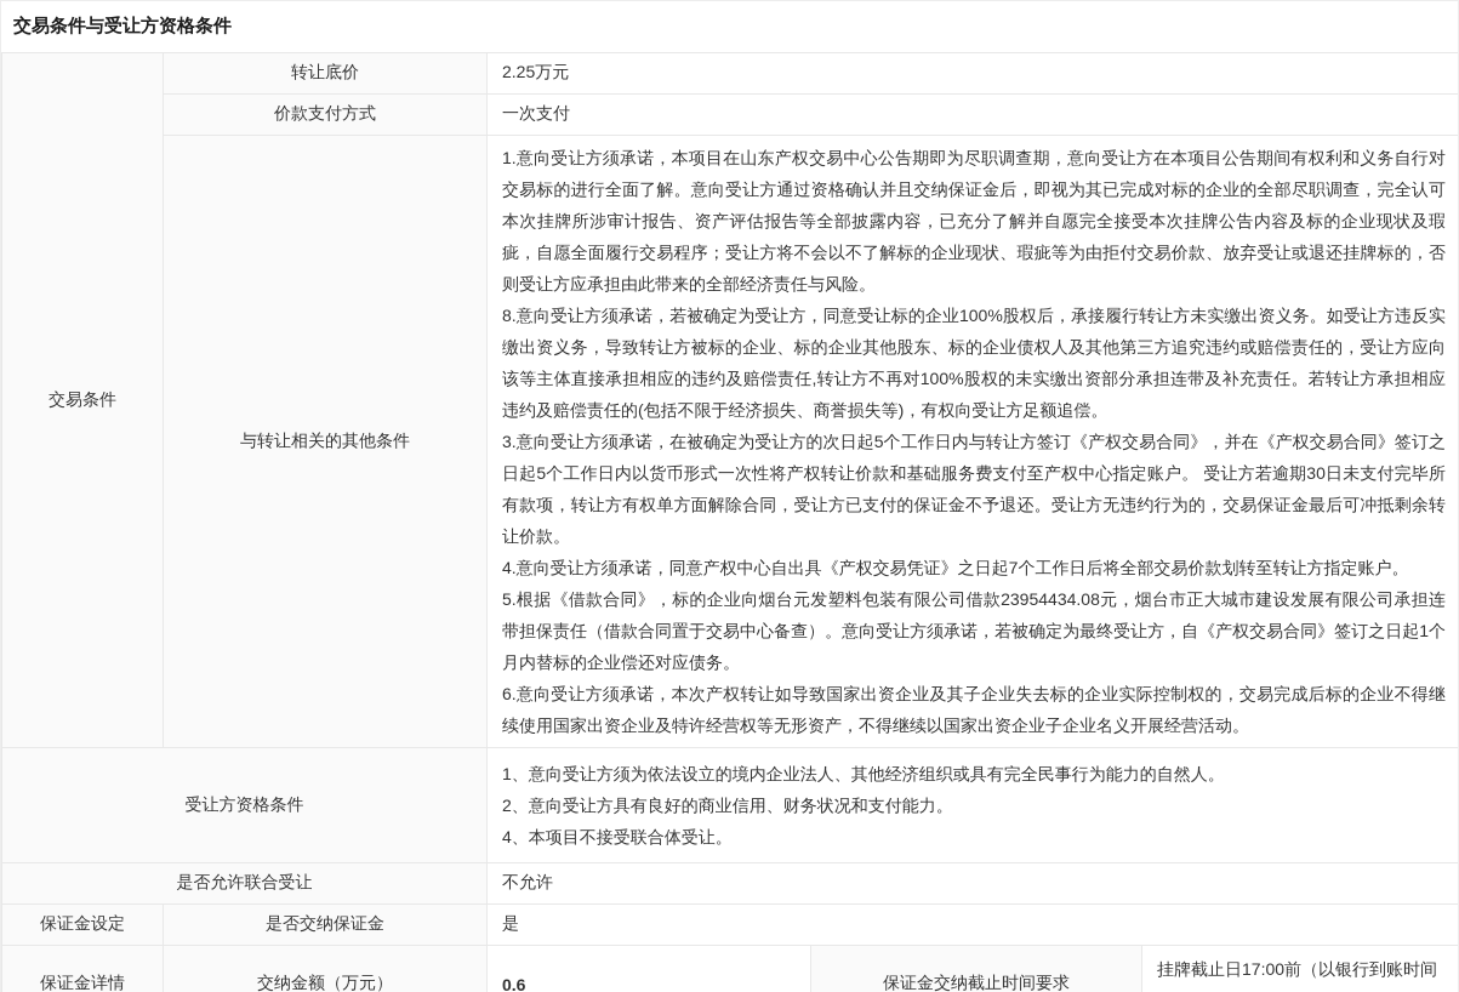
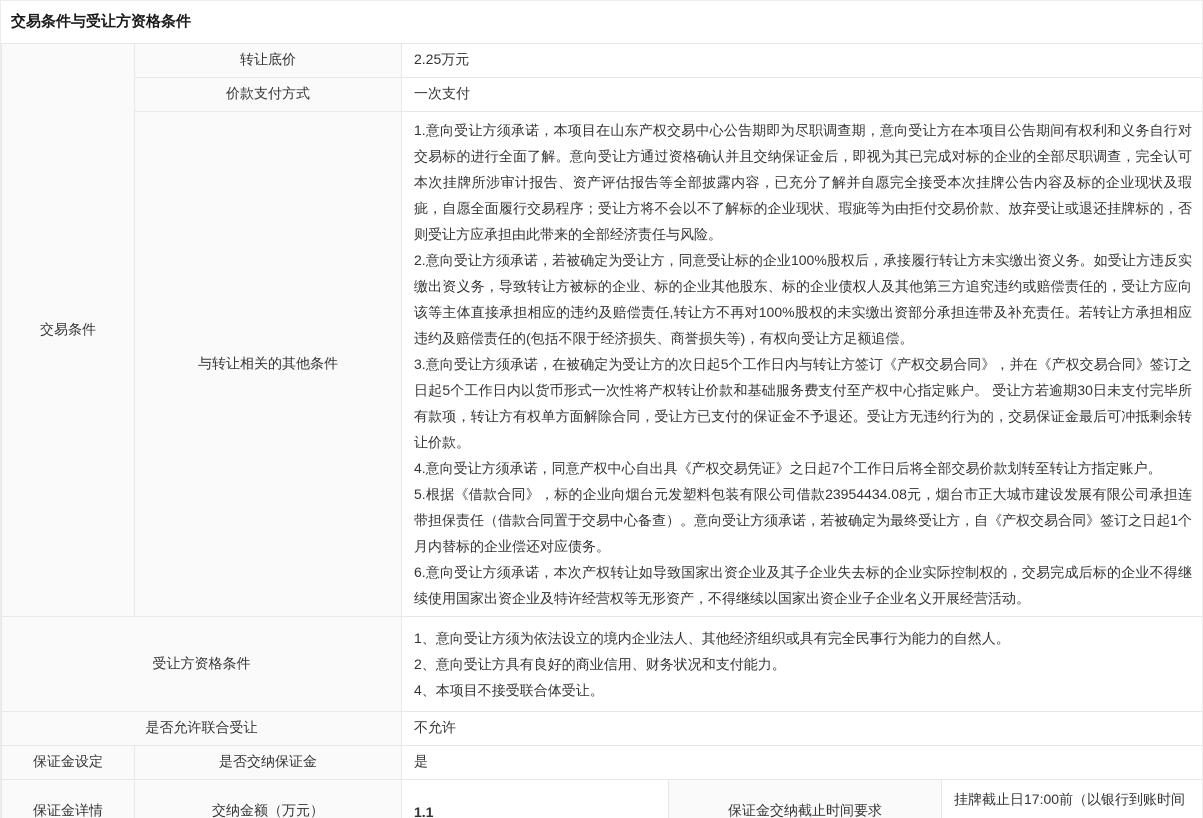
  交易条件与受让方资格条件
  交易条件	转让底价	2.25万元
  价款支付方式	一次支付
- 与转让相关的其他条件	1.意向受让方须承诺，本项目在山东产权交易中心公告期即为尽职调查期，意向受让方在本项目公告期间有权利和义务自行对交易标的进行全面了解。意向受让方通过资格确认并且交纳保证金后，即视为其已完成对标的企业的全部尽职调查，完全认可本次挂牌所涉审计报告、资产评估报告等全部披露内容，已充分了解并自愿完全接受本次挂牌公告内容及标的企业现状及瑕疵，自愿全面履行交易程序；受让方将不会以不了解标的企业现状、瑕疵等为由拒付交易价款、放弃受让或退还挂牌标的，否则受让方应承担由此带来的全部经济责任与风险。 8.意向受让方须承诺，若被确定为受让方，同意受让标的企业100%股权后，承接履行转让方未实缴出资义务。如受让方违反实缴出资义务，导致转让方被标的企业、标的企业其他股东、标的企业债权人及其他第三方追究违约或赔偿责任的，受让方应向该等主体直接承担相应的违约及赔偿责任,转让方不再对100%股权的未实缴出资部分承担连带及补充责任。若转让方承担相应违约及赔偿责任的(包括不限于经济损失、商誉损失等)，有权向受让方足额追偿。 3.意向受让方须承诺，在被确定为受让方的次日起5个工作日内与转让方签订《产权交易合同》，并在《产权交易合同》签订之日起5个工作日内以货币形式一次性将产权转让价款和基础服务费支付至产权中心指定账户。 受让方若逾期30日未支付完毕所有款项，转让方有权单方面解除合同，受让方已支付的保证金不予退还。受让方无违约行为的，交易保证金最后可冲抵剩余转让价款。 4.意向受让方须承诺，同意产权中心自出具《产权交易凭证》之日起7个工作日后将全部交易价款划转至转让方指定账户。 5.根据《借款合同》，标的企业向烟台元发塑料包装有限公司借款23954434.08元，烟台市正大城市建设发展有限公司承担连带担保责任（借款合同置于交易中心备查）。意向受让方须承诺，若被确定为最终受让方，自《产权交易合同》签订之日起1个月内替标的企业偿还对应债务。 6.意向受让方须承诺，本次产权转让如导致国家出资企业及其子企业失去标的企业实际控制权的，交易完成后标的企业不得继续使用国家出资企业及特许经营权等无形资产，不得继续以国家出资企业子企业名义开展经营活动。
+ 与转让相关的其他条件	1.意向受让方须承诺，本项目在山东产权交易中心公告期即为尽职调查期，意向受让方在本项目公告期间有权利和义务自行对交易标的进行全面了解。意向受让方通过资格确认并且交纳保证金后，即视为其已完成对标的企业的全部尽职调查，完全认可本次挂牌所涉审计报告、资产评估报告等全部披露内容，已充分了解并自愿完全接受本次挂牌公告内容及标的企业现状及瑕疵，自愿全面履行交易程序；受让方将不会以不了解标的企业现状、瑕疵等为由拒付交易价款、放弃受让或退还挂牌标的，否则受让方应承担由此带来的全部经济责任与风险。 2.意向受让方须承诺，若被确定为受让方，同意受让标的企业100%股权后，承接履行转让方未实缴出资义务。如受让方违反实缴出资义务，导致转让方被标的企业、标的企业其他股东、标的企业债权人及其他第三方追究违约或赔偿责任的，受让方应向该等主体直接承担相应的违约及赔偿责任,转让方不再对100%股权的未实缴出资部分承担连带及补充责任。若转让方承担相应违约及赔偿责任的(包括不限于经济损失、商誉损失等)，有权向受让方足额追偿。 3.意向受让方须承诺，在被确定为受让方的次日起5个工作日内与转让方签订《产权交易合同》，并在《产权交易合同》签订之日起5个工作日内以货币形式一次性将产权转让价款和基础服务费支付至产权中心指定账户。 受让方若逾期30日未支付完毕所有款项，转让方有权单方面解除合同，受让方已支付的保证金不予退还。受让方无违约行为的，交易保证金最后可冲抵剩余转让价款。 4.意向受让方须承诺，同意产权中心自出具《产权交易凭证》之日起7个工作日后将全部交易价款划转至转让方指定账户。 5.根据《借款合同》，标的企业向烟台元发塑料包装有限公司借款23954434.08元，烟台市正大城市建设发展有限公司承担连带担保责任（借款合同置于交易中心备查）。意向受让方须承诺，若被确定为最终受让方，自《产权交易合同》签订之日起1个月内替标的企业偿还对应债务。 6.意向受让方须承诺，本次产权转让如导致国家出资企业及其子企业失去标的企业实际控制权的，交易完成后标的企业不得继续使用国家出资企业及特许经营权等无形资产，不得继续以国家出资企业子企业名义开展经营活动。
  受让方资格条件	1、意向受让方须为依法设立的境内企业法人、其他经济组织或具有完全民事行为能力的自然人。 2、意向受让方具有良好的商业信用、财务状况和支付能力。 4、本项目不接受联合体受让。
  是否允许联合受让	不允许
  保证金设定	是否交纳保证金	是
- 保证金详情	交纳金额（万元）	0.6	保证金交纳截止时间要求	挂牌截止日17:00前（以银行到账时间
+ 保证金详情	交纳金额（万元）	1.1	保证金交纳截止时间要求	挂牌截止日17:00前（以银行到账时间
